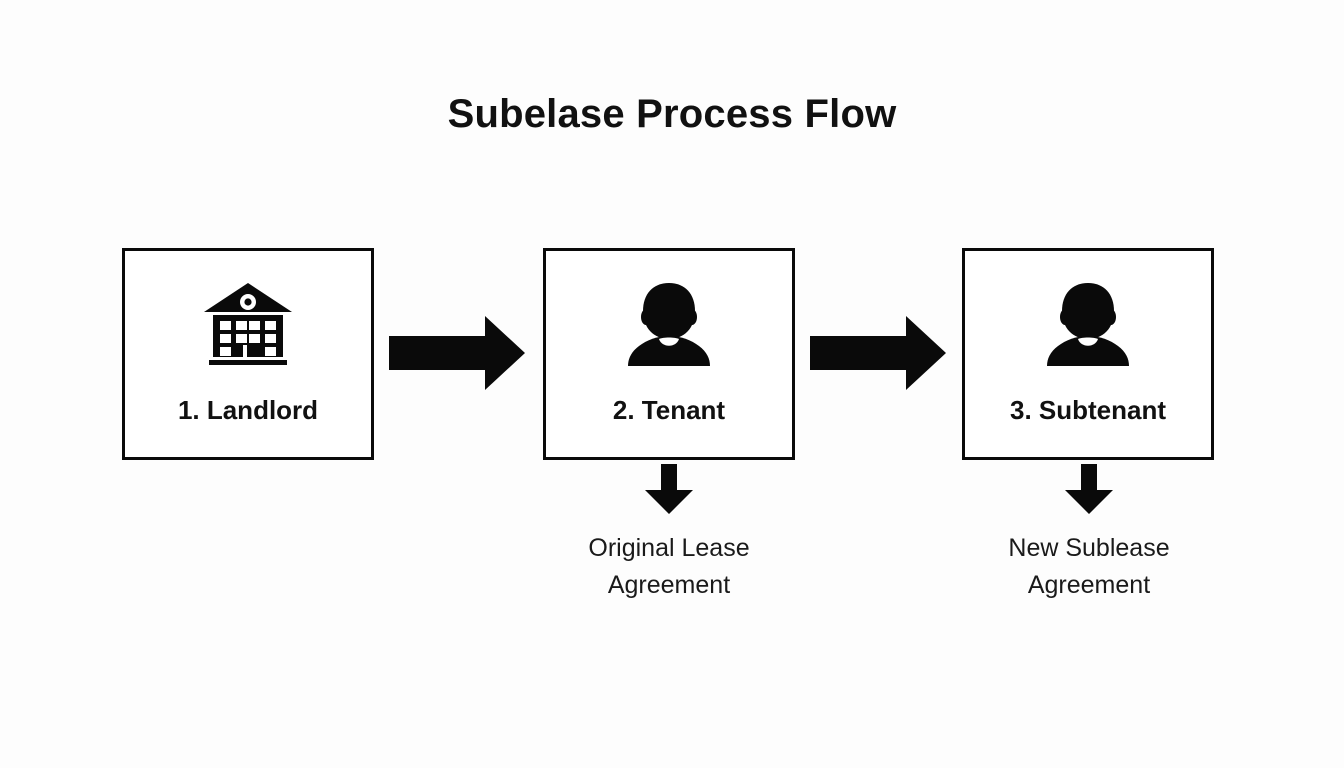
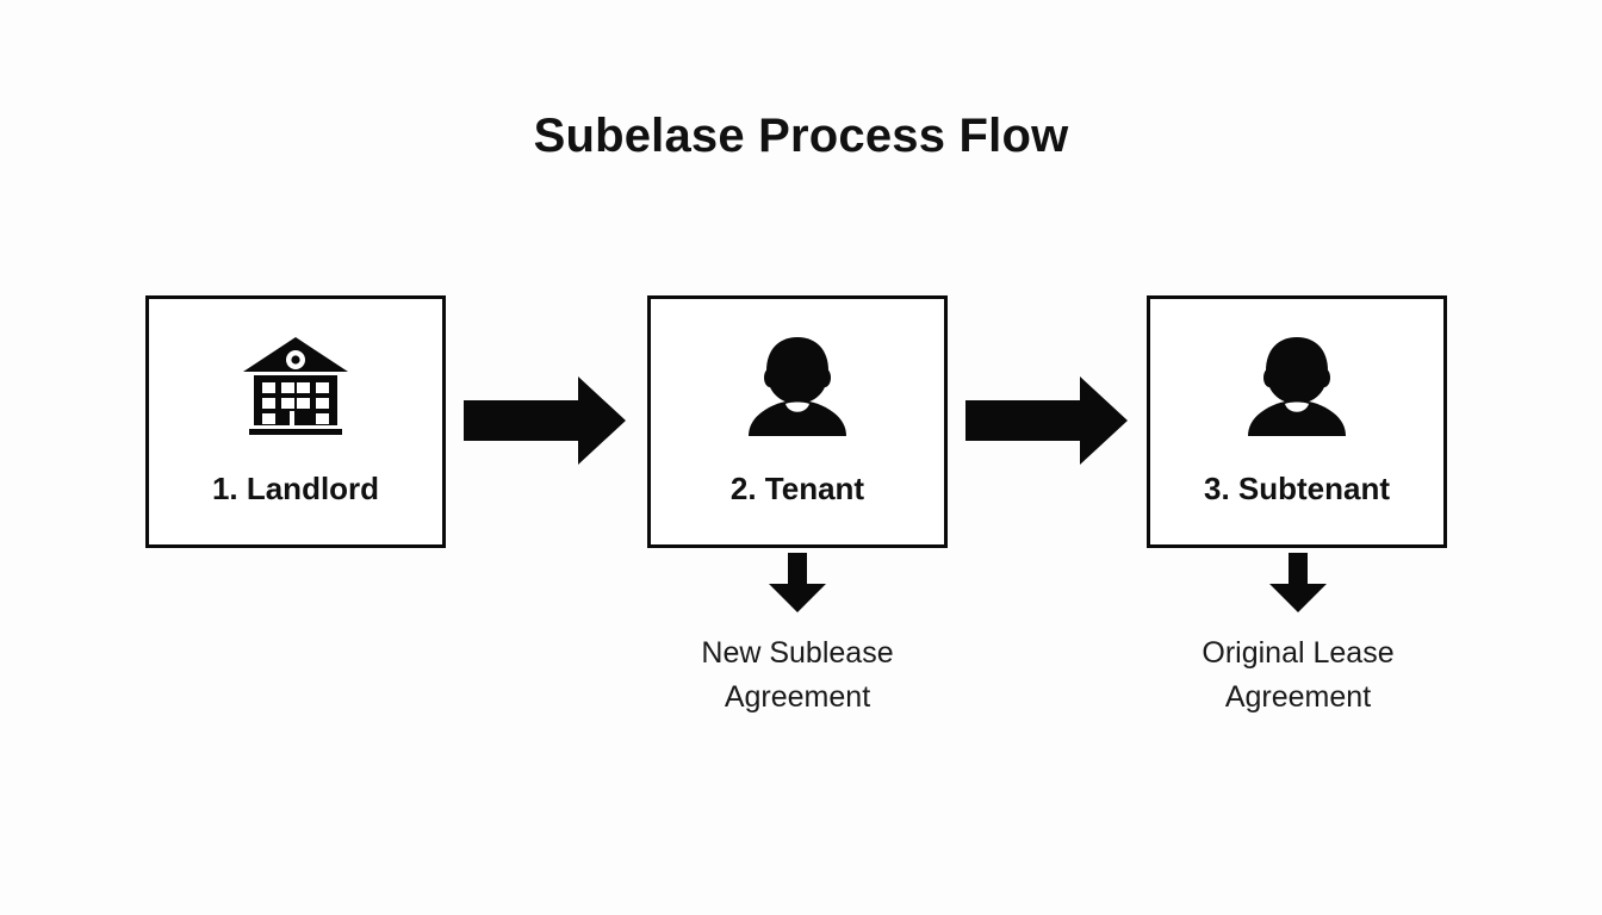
  Subelase Process Flow
  1. Landlord
  2. Tenant
  3. Subtenant
- Original Lease
+ New Sublease
  Agreement
- New Sublease
+ Original Lease
  Agreement
